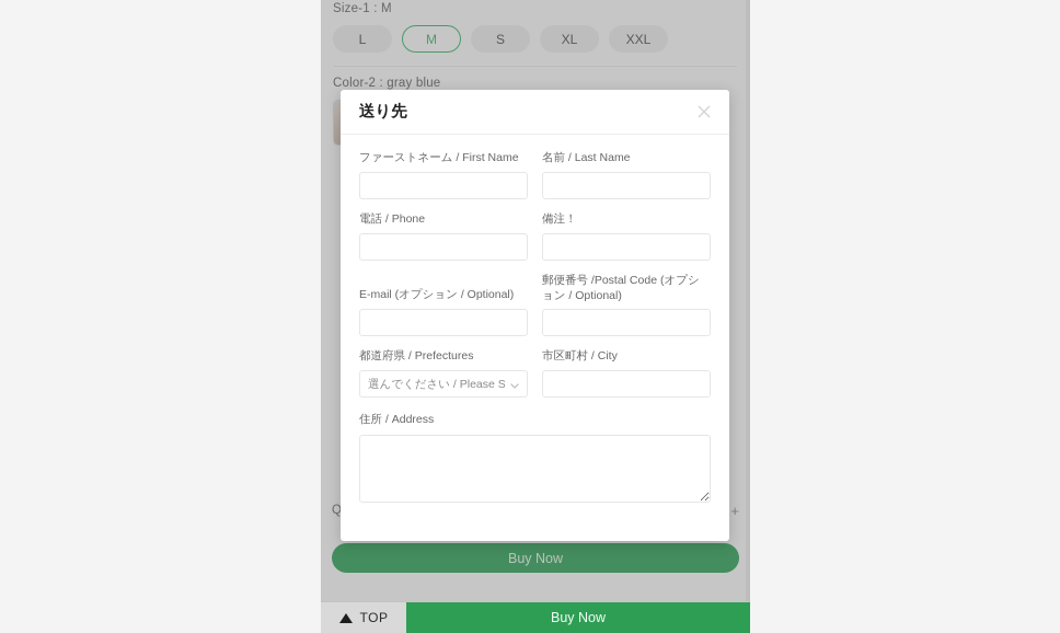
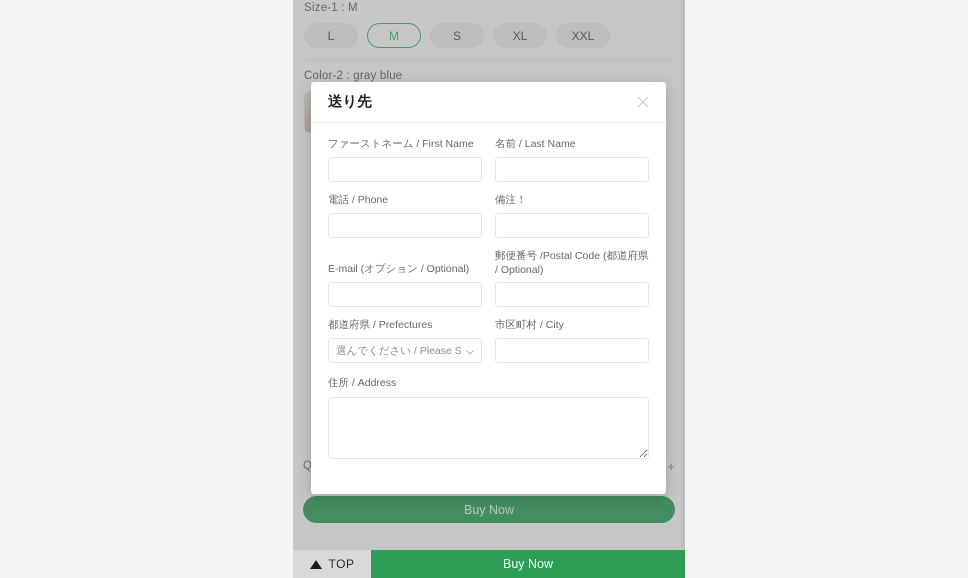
  Size-1 : M
  L
  M
  S
  XL
  XXL
  Color-2 : gray blue
  +
  Buy Now
  送り先
  ファーストネーム / First Name
  名前 / Last Name
  電話 / Phone
  備注！
  E-mail (オプション / Optional)
- 郵便番号 /Postal Code (オプション / Optional)
+ 郵便番号 /Postal Code (都道府県 / Optional)
  都道府県 / Prefectures
  選んでください / Please S
  市区町村 / City
  住所 / Address
  TOP
  Buy Now
